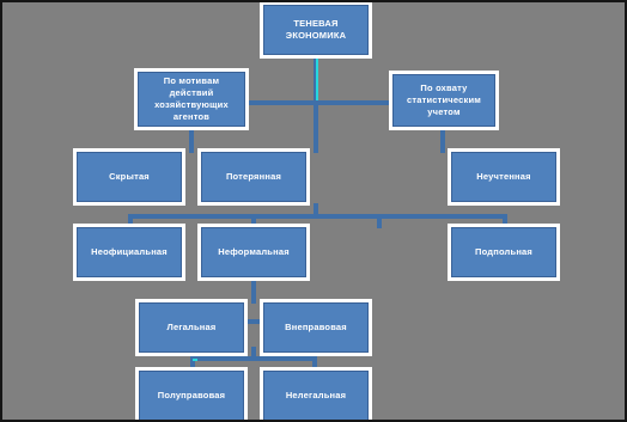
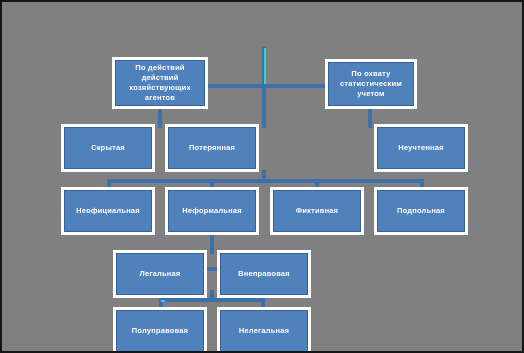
- ТЕНЕВАЯ ЭКОНОМИКА
- По мотивам действий хозяйствующих агентов
+ По действий действий хозяйствующих агентов
  По охвату статистическим учетом
  Скрытая
  Потерянная
  Неучтенная
  Неофициальная
  Неформальная
+ Фиктивная
  Подпольная
  Легальная
  Внеправовая
  Полуправовая
  Нелегальная
